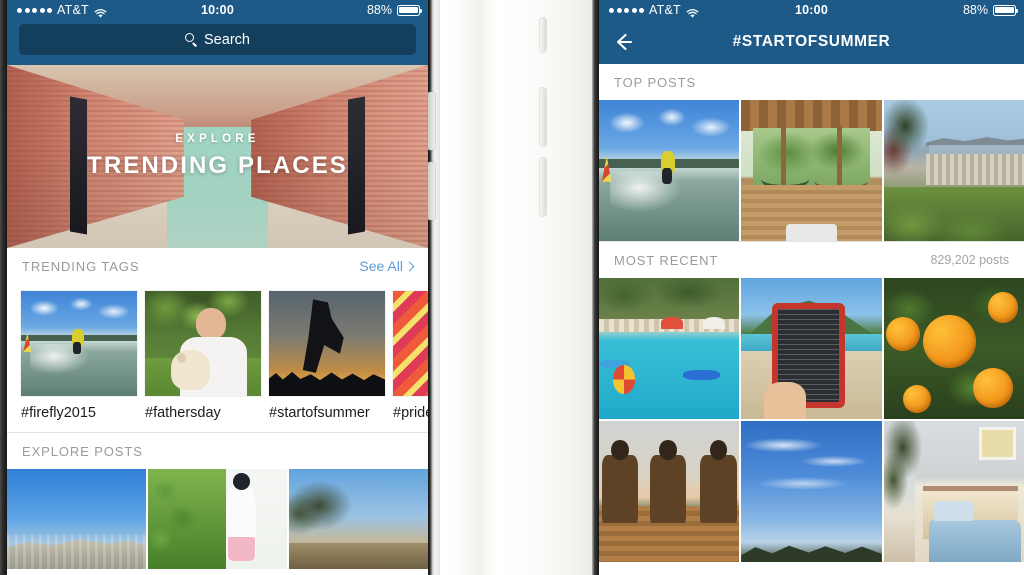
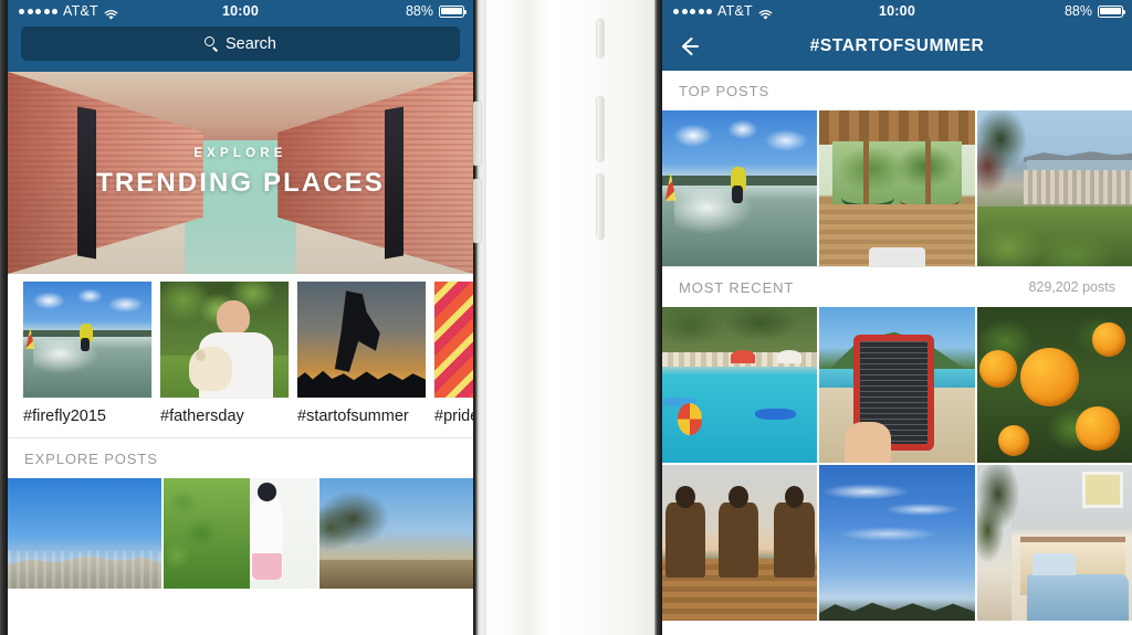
  AT&T
  10:00
  88%
  Search
  EXPLORE
  TRENDING PLACES
- TRENDING TAGS
- See All
  #firefly2015
  #fathersday
  #startofsummer
  #prid
  EXPLORE POSTS
  AT&T
  10:00
  88%
  #STARTOFSUMMER
  TOP POSTS
  MOST RECENT
  829,202 posts
